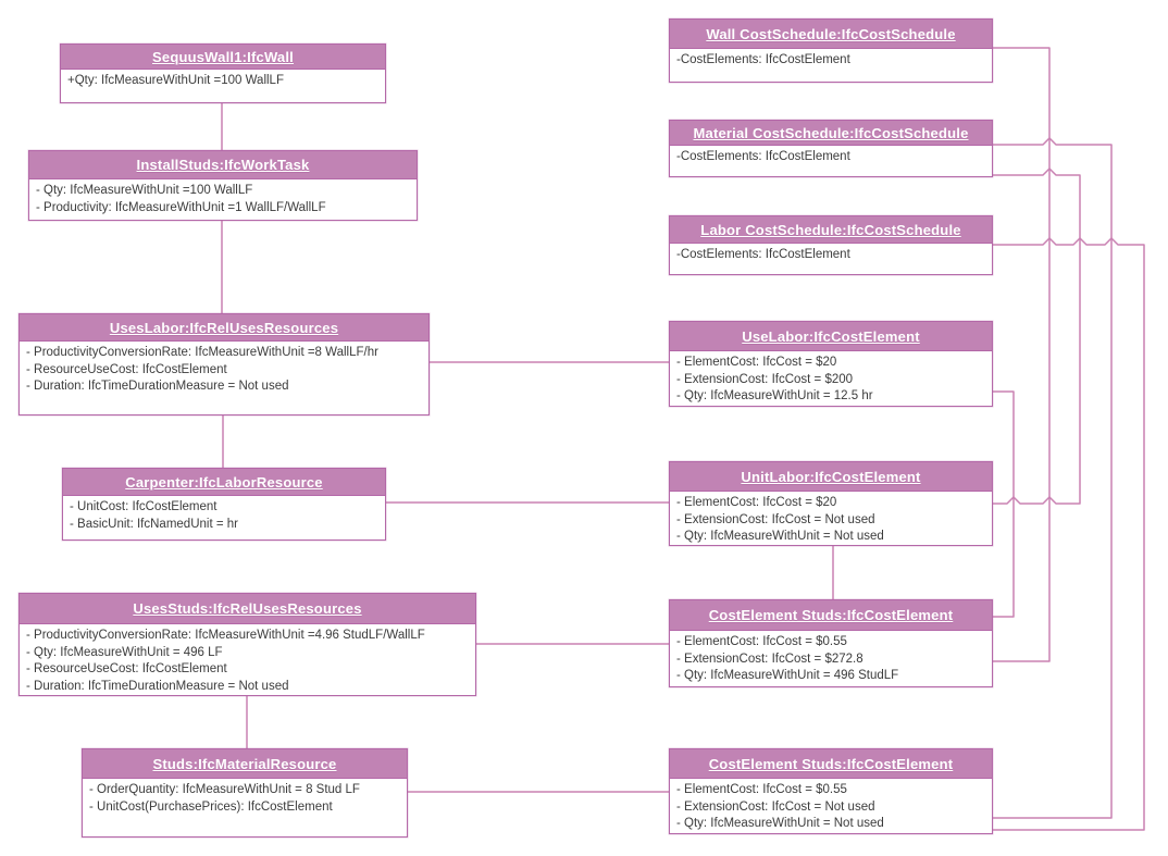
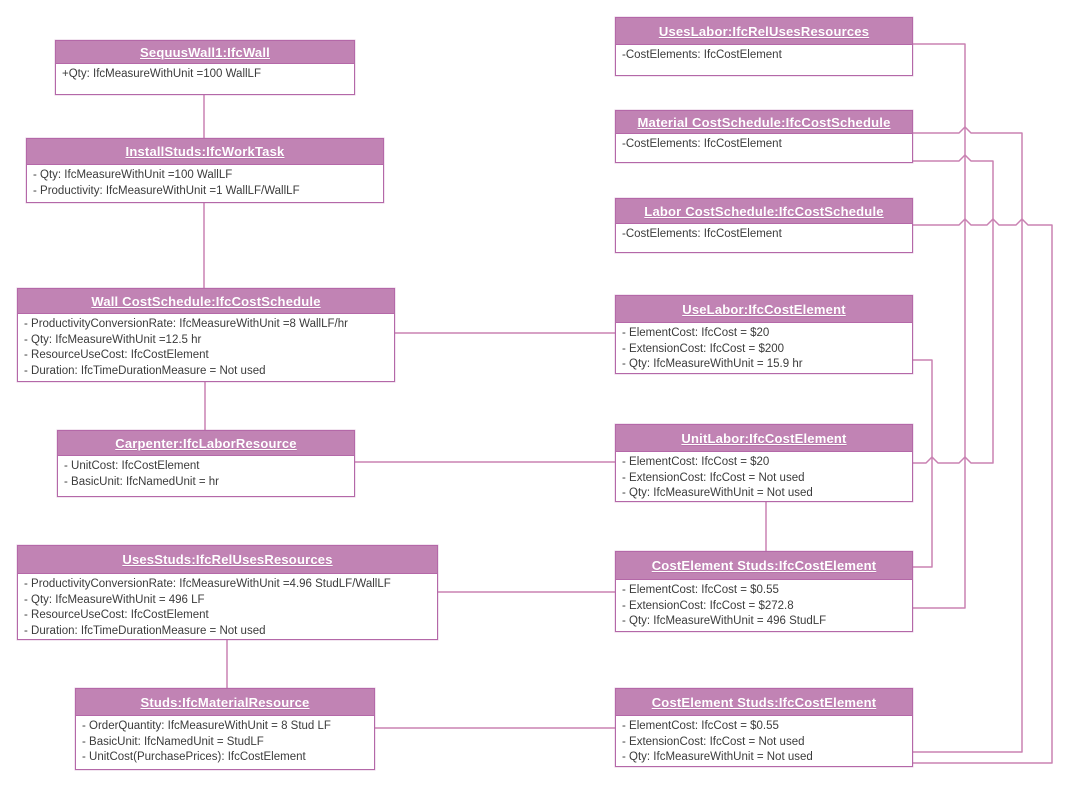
  SequusWall1:IfcWall
  +Qty: IfcMeasureWithUnit =100 WallLF
  InstallStuds:IfcWorkTask
  - Qty: IfcMeasureWithUnit =100 WallLF
  - Productivity: IfcMeasureWithUnit =1 WallLF/WallLF
- UsesLabor:IfcRelUsesResources
+ Wall CostSchedule:IfcCostSchedule
  - ProductivityConversionRate: IfcMeasureWithUnit =8 WallLF/hr
+ - Qty: IfcMeasureWithUnit =12.5 hr
  - ResourceUseCost: IfcCostElement
  - Duration: IfcTimeDurationMeasure = Not used
  Carpenter:IfcLaborResource
  - UnitCost: IfcCostElement
  - BasicUnit: IfcNamedUnit = hr
  UsesStuds:IfcRelUsesResources
  - ProductivityConversionRate: IfcMeasureWithUnit =4.96 StudLF/WallLF
  - Qty: IfcMeasureWithUnit = 496 LF
  - ResourceUseCost: IfcCostElement
  - Duration: IfcTimeDurationMeasure = Not used
  Studs:IfcMaterialResource
  - OrderQuantity: IfcMeasureWithUnit = 8 Stud LF
+ - BasicUnit: IfcNamedUnit = StudLF
  - UnitCost(PurchasePrices): IfcCostElement
- Wall CostSchedule:IfcCostSchedule
+ UsesLabor:IfcRelUsesResources
  -CostElements: IfcCostElement
  Material CostSchedule:IfcCostSchedule
  -CostElements: IfcCostElement
  Labor CostSchedule:IfcCostSchedule
  -CostElements: IfcCostElement
  UseLabor:IfcCostElement
  - ElementCost: IfcCost = $20
  - ExtensionCost: IfcCost = $200
- - Qty: IfcMeasureWithUnit = 12.5 hr
+ - Qty: IfcMeasureWithUnit = 15.9 hr
  UnitLabor:IfcCostElement
  - ElementCost: IfcCost = $20
  - ExtensionCost: IfcCost = Not used
  - Qty: IfcMeasureWithUnit = Not used
  CostElement Studs:IfcCostElement
  - ElementCost: IfcCost = $0.55
  - ExtensionCost: IfcCost = $272.8
  - Qty: IfcMeasureWithUnit = 496 StudLF
  CostElement Studs:IfcCostElement
  - ElementCost: IfcCost = $0.55
  - ExtensionCost: IfcCost = Not used
  - Qty: IfcMeasureWithUnit = Not used
